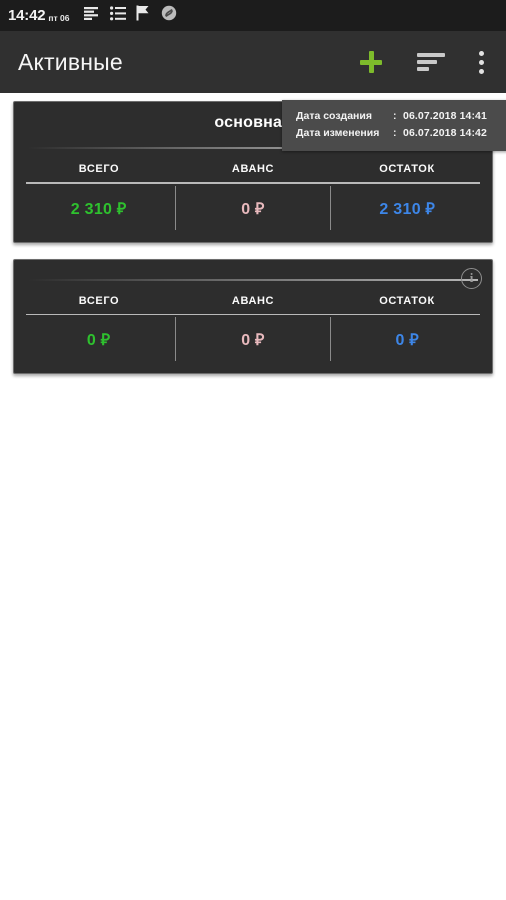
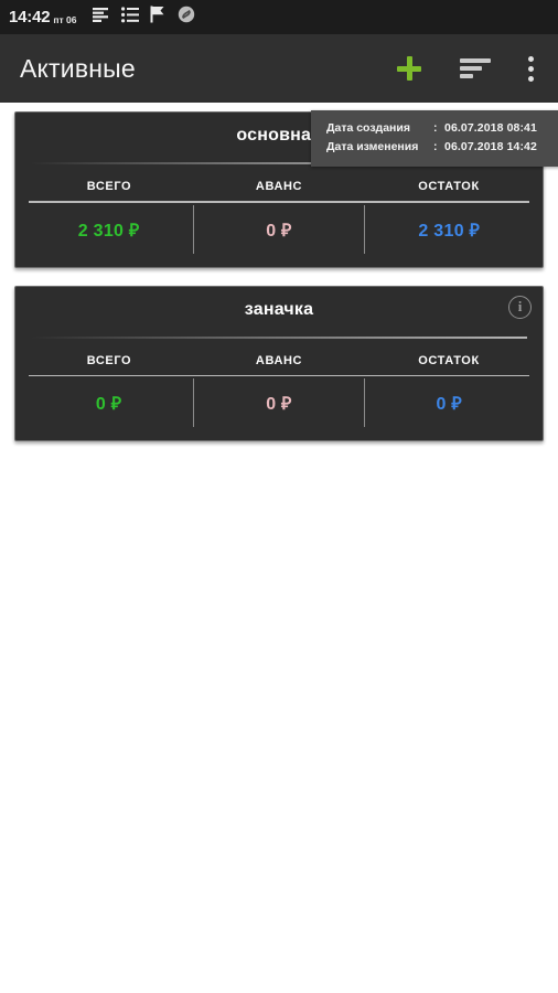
  14:42
  пт 06
  Активные
  основна
  ВСЕГО
  АВАНС
  ОСТАТОК
  2 310 ₽
  0 ₽
  2 310 ₽
  Дата создания
  :
- 06.07.2018 14:41
+ 06.07.2018 08:41
  Дата изменения
  :
  06.07.2018 14:42
  i
+ заначка
  ВСЕГО
  АВАНС
  ОСТАТОК
  0 ₽
  0 ₽
  0 ₽
